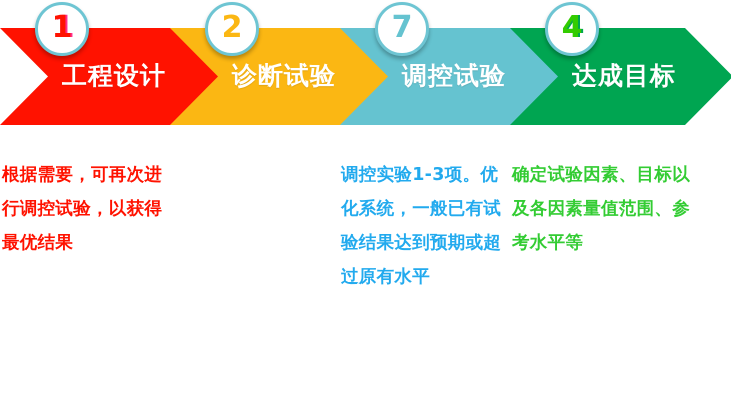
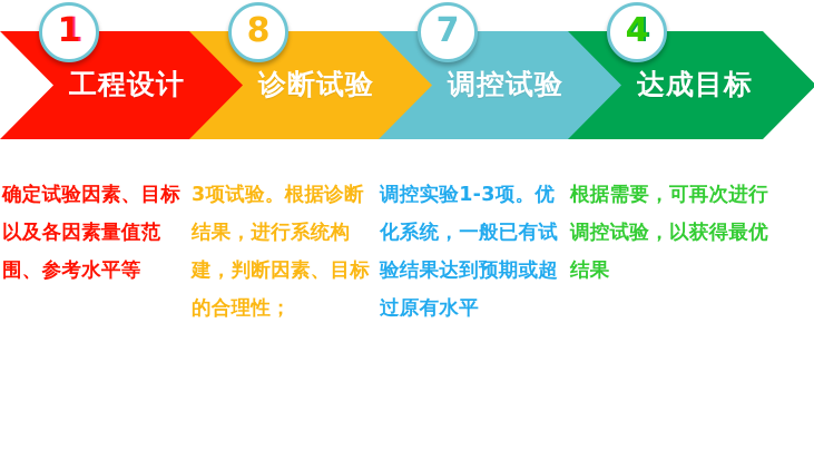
  工程设计
  诊断试验
  调控试验
  达成目标
  1
- 2
+ 8
  7
  4
- 根据需要，可再次进行调控试验，以获得最优结果
+ 确定试验因素、目标以及各因素量值范围、参考水平等
+ 3项试验。根据诊断结果，进行系统构建，判断因素、目标的合理性；
  调控实验1-3项。优化系统，一般已有试验结果达到预期或超过原有水平
- 确定试验因素、目标以及各因素量值范围、参考水平等
+ 根据需要，可再次进行调控试验，以获得最优结果
